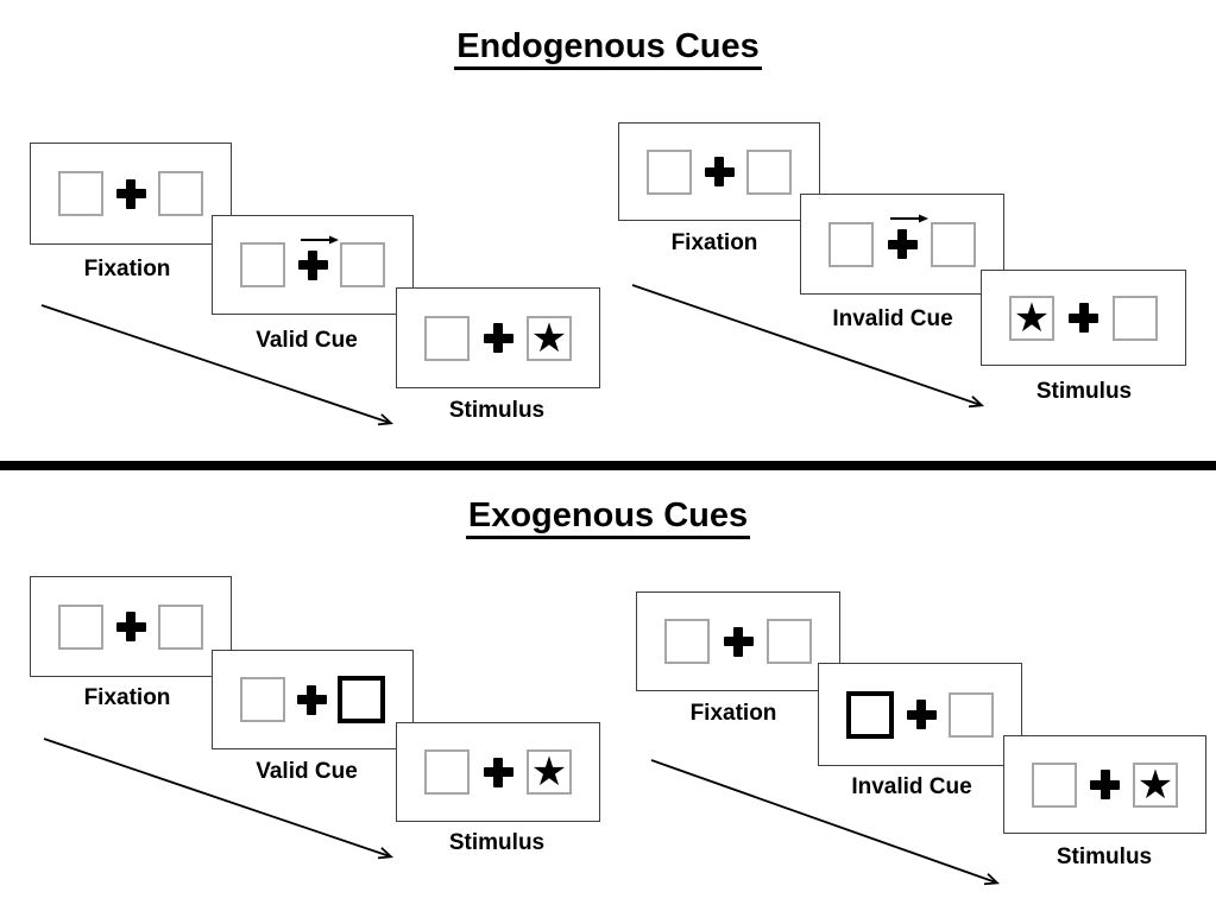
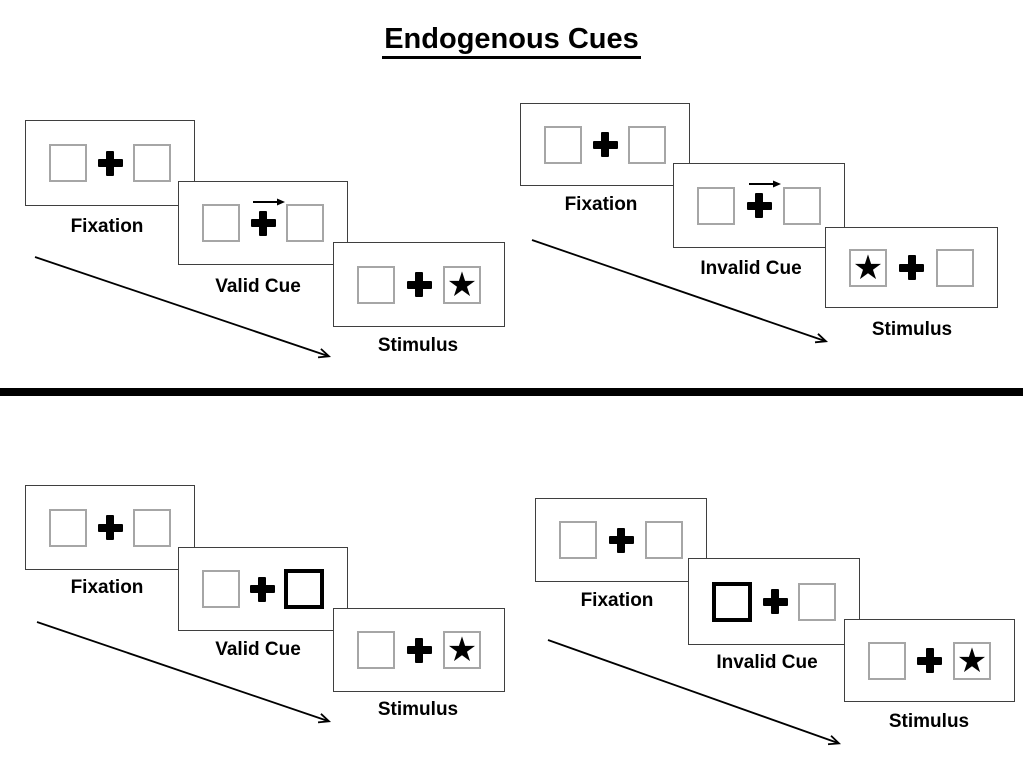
  Endogenous Cues
- Exogenous Cues
  Fixation
  Valid Cue
  ★
  Stimulus
  Fixation
  Invalid Cue
  ★
  Stimulus
  Fixation
  Valid Cue
  ★
  Stimulus
  Fixation
  Invalid Cue
  ★
  Stimulus
